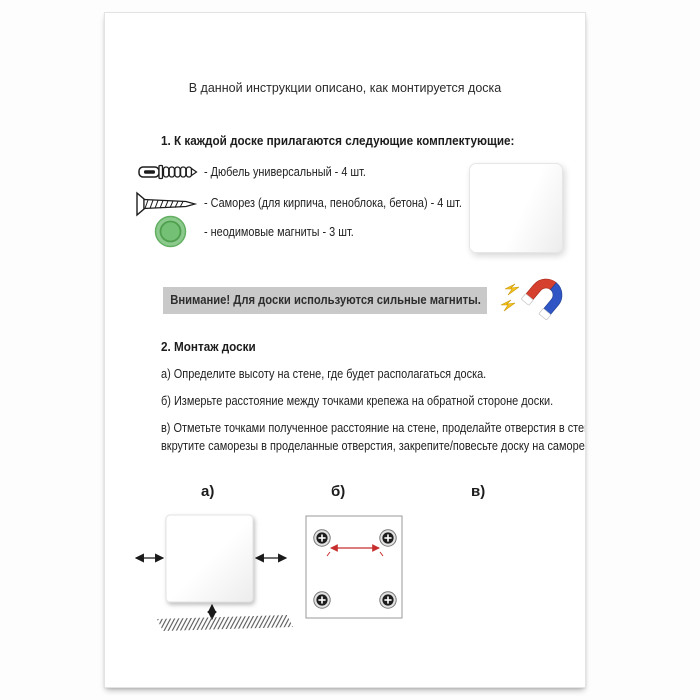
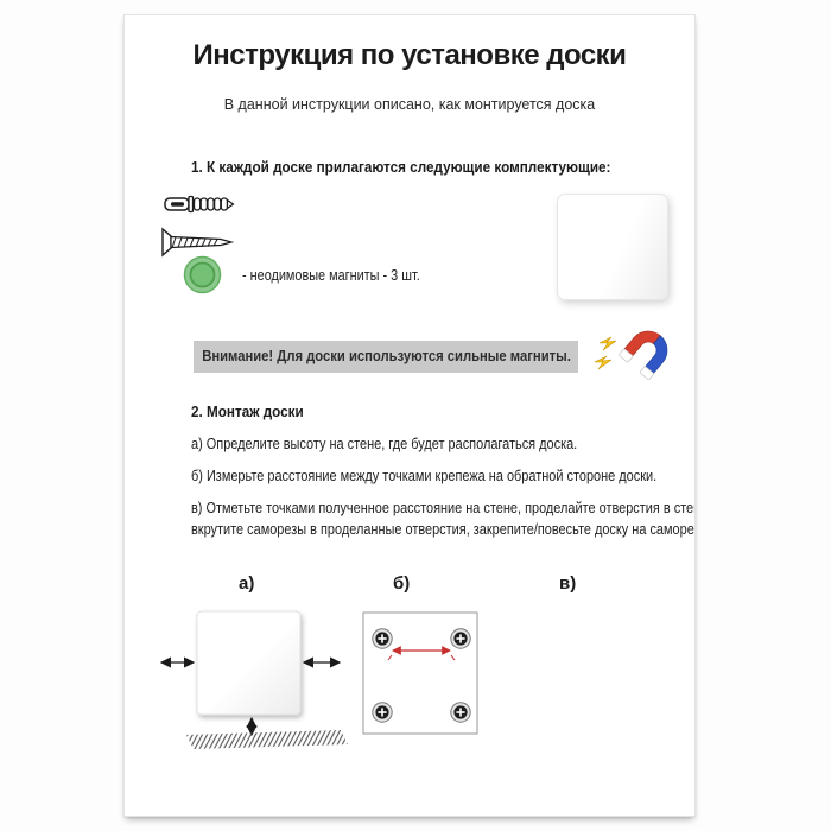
+ Инструкция по установке доски
  В данной инструкции описано, как монтируется доска
  1. К каждой доске прилагаются следующие комплектующие:
- - Дюбель универсальный - 4 шт.
- - Саморез (для кирпича, пеноблока, бетона) - 4 шт.
  - неодимовые магниты - 3 шт.
  Внимание! Для доски используются сильные магниты.
  2. Монтаж доски
  а) Определите высоту на стене, где будет располагаться доска.
  б) Измерьте расстояние между точками крепежа на обратной стороне доски.
  в) Отметьте точками полученное расстояние на стене, проделайте отверстия в сте вкрутите саморезы в проделанные отверстия, закрепите/повесьте доску на саморе
  а)
  б)
  в)
